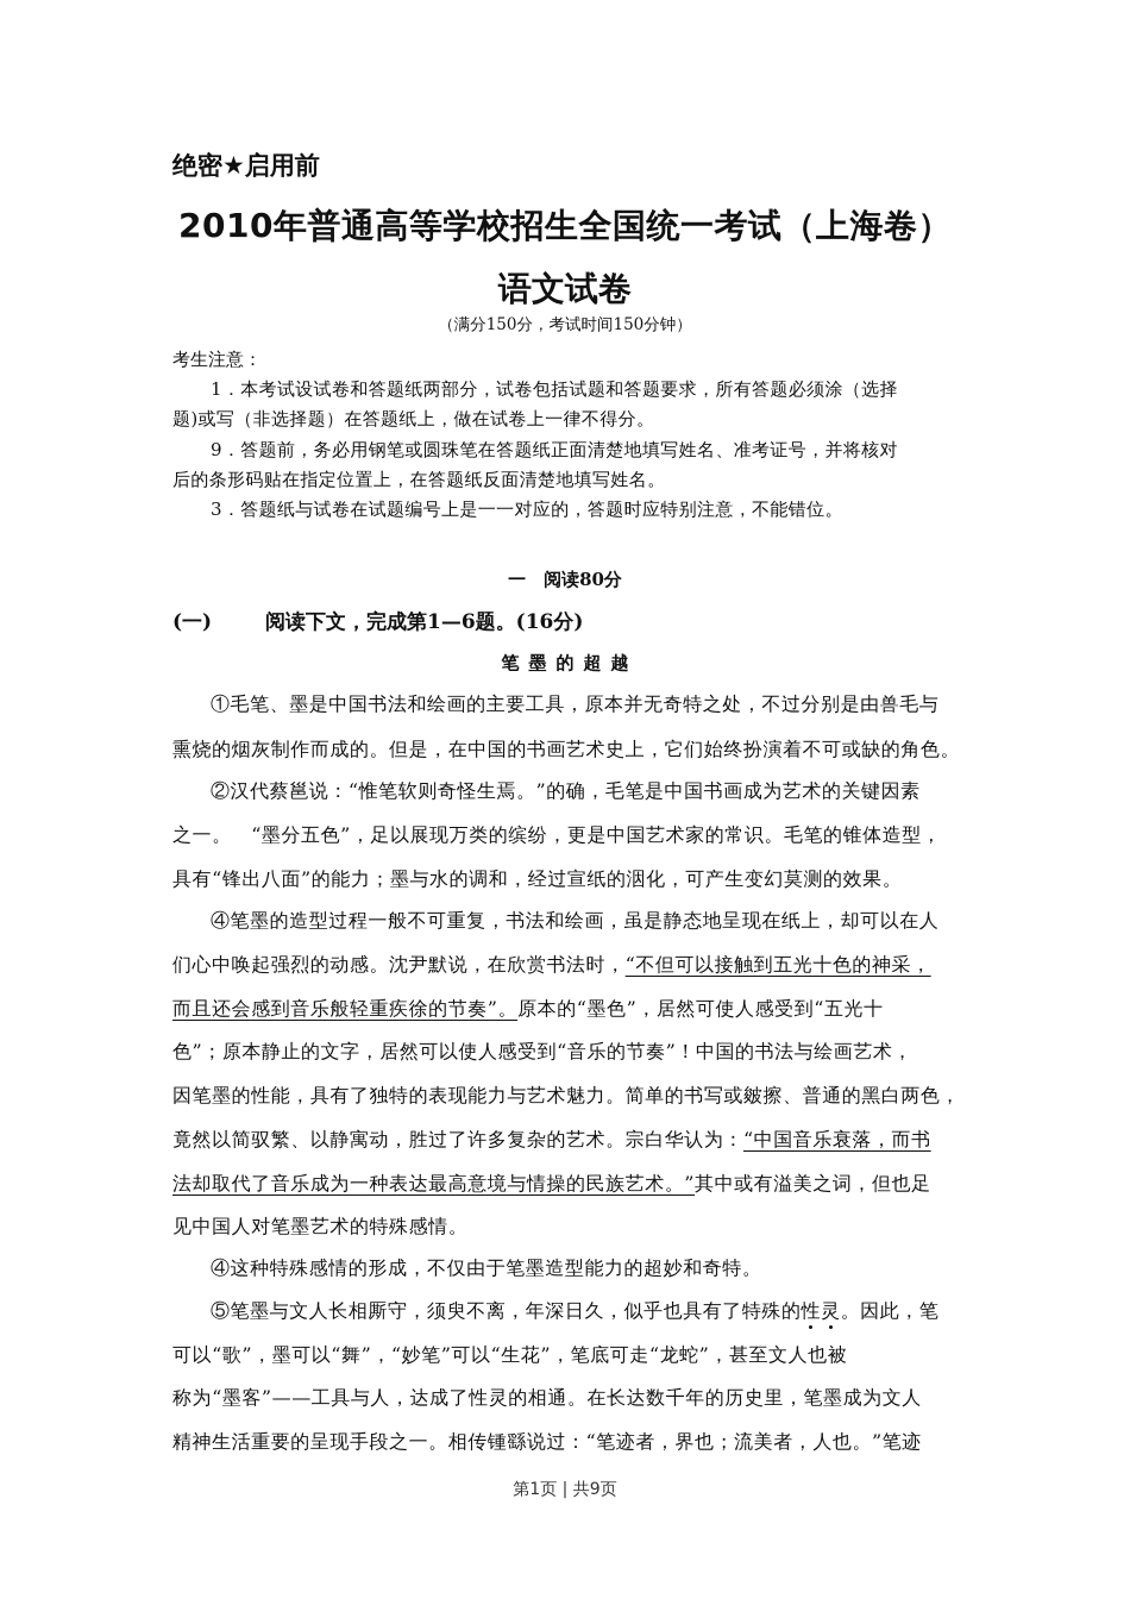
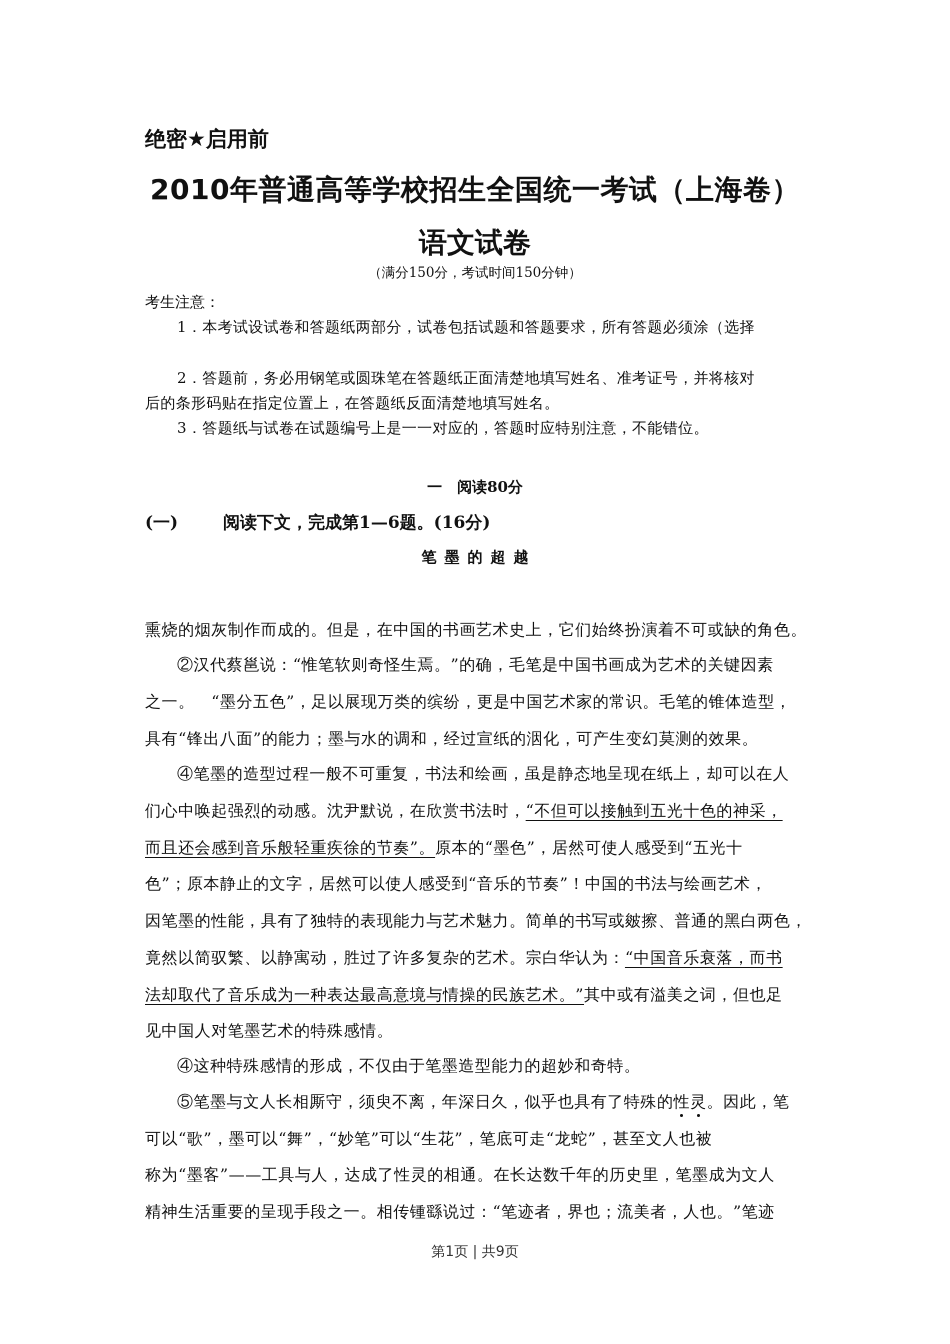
  绝密★启用前
  2010年普通高等学校招生全国统一考试（上海卷）
  语文试卷
  （满分150分，考试时间150分钟）
  考生注意：
  1．本考试设试卷和答题纸两部分，试卷包括试题和答题要求，所有答题必须涂（选择
- 题)或写（非选择题）在答题纸上，做在试卷上一律不得分。
- 9．答题前，务必用钢笔或圆珠笔在答题纸正面清楚地填写姓名、准考证号，并将核对
+ 2．答题前，务必用钢笔或圆珠笔在答题纸正面清楚地填写姓名、准考证号，并将核对
  后的条形码贴在指定位置上，在答题纸反面清楚地填写姓名。
  3．答题纸与试卷在试题编号上是一一对应的，答题时应特别注意，不能错位。
  一 阅读80分
  (一) 阅读下文，完成第1—6题。(16分)
  笔墨的超越
- ①毛笔、墨是中国书法和绘画的主要工具，原本并无奇特之处，不过分别是由兽毛与
  熏烧的烟灰制作而成的。但是，在中国的书画艺术史上，它们始终扮演着不可或缺的角色。
  ②汉代蔡邕说：“惟笔软则奇怪生焉。”的确，毛笔是中国书画成为艺术的关键因素
  之一。 “墨分五色”，足以展现万类的缤纷，更是中国艺术家的常识。毛笔的锥体造型，
  具有“锋出八面”的能力；墨与水的调和，经过宣纸的洇化，可产生变幻莫测的效果。
  ④笔墨的造型过程一般不可重复，书法和绘画，虽是静态地呈现在纸上，却可以在人
  们心中唤起强烈的动感。沈尹默说，在欣赏书法时，“不但可以接触到五光十色的神采，
  而且还会感到音乐般轻重疾徐的节奏”。原本的“墨色”，居然可使人感受到“五光十
  色”；原本静止的文字，居然可以使人感受到“音乐的节奏”！中国的书法与绘画艺术，
  因笔墨的性能，具有了独特的表现能力与艺术魅力。简单的书写或皴擦、普通的黑白两色，
  竟然以简驭繁、以静寓动，胜过了许多复杂的艺术。宗白华认为：“中国音乐衰落，而书
  法却取代了音乐成为一种表达最高意境与情操的民族艺术。”其中或有溢美之词，但也足
  见中国人对笔墨艺术的特殊感情。
  ④这种特殊感情的形成，不仅由于笔墨造型能力的超妙和奇特。
  ⑤笔墨与文人长相厮守，须臾不离，年深日久，似乎也具有了特殊的性灵。因此，笔
  可以“歌”，墨可以“舞”，“妙笔”可以“生花”，笔底可走“龙蛇”，甚至文人也被
  称为“墨客”——工具与人，达成了性灵的相通。在长达数千年的历史里，笔墨成为文人
  精神生活重要的呈现手段之一。相传锺繇说过：“笔迹者，界也；流美者，人也。”笔迹
  第1页 | 共9页
